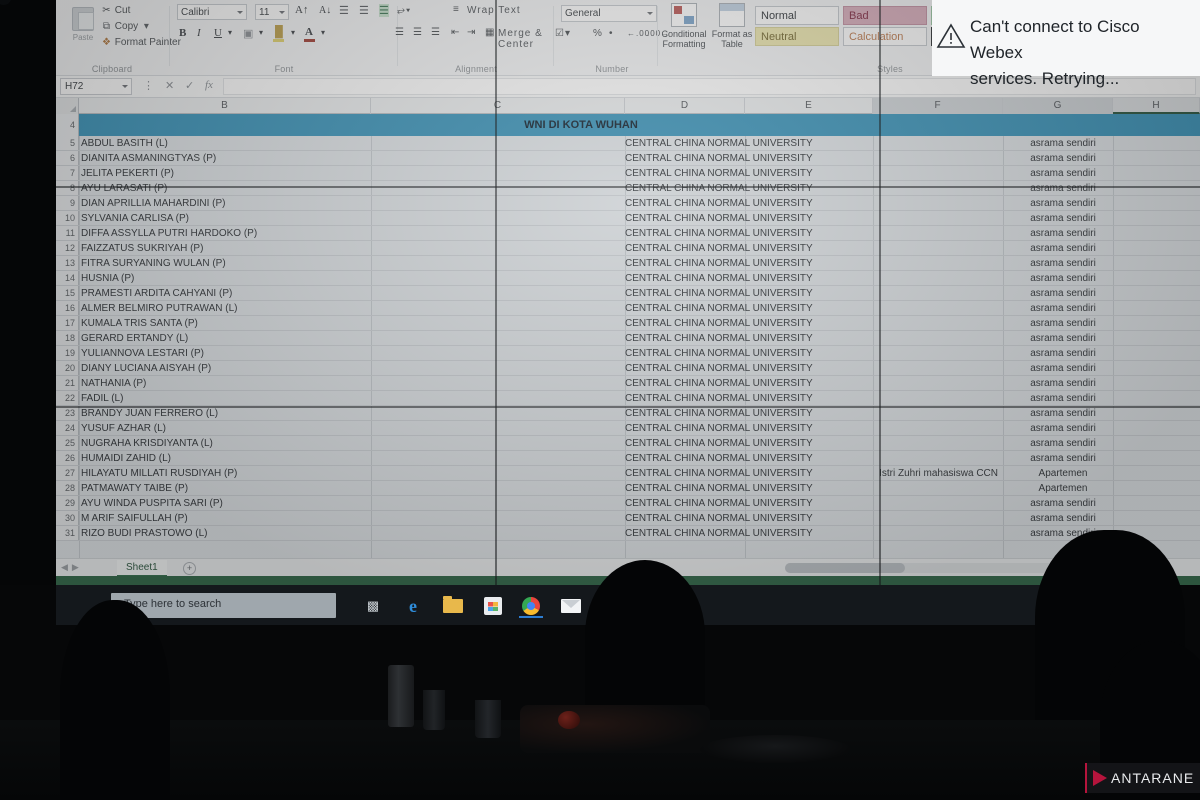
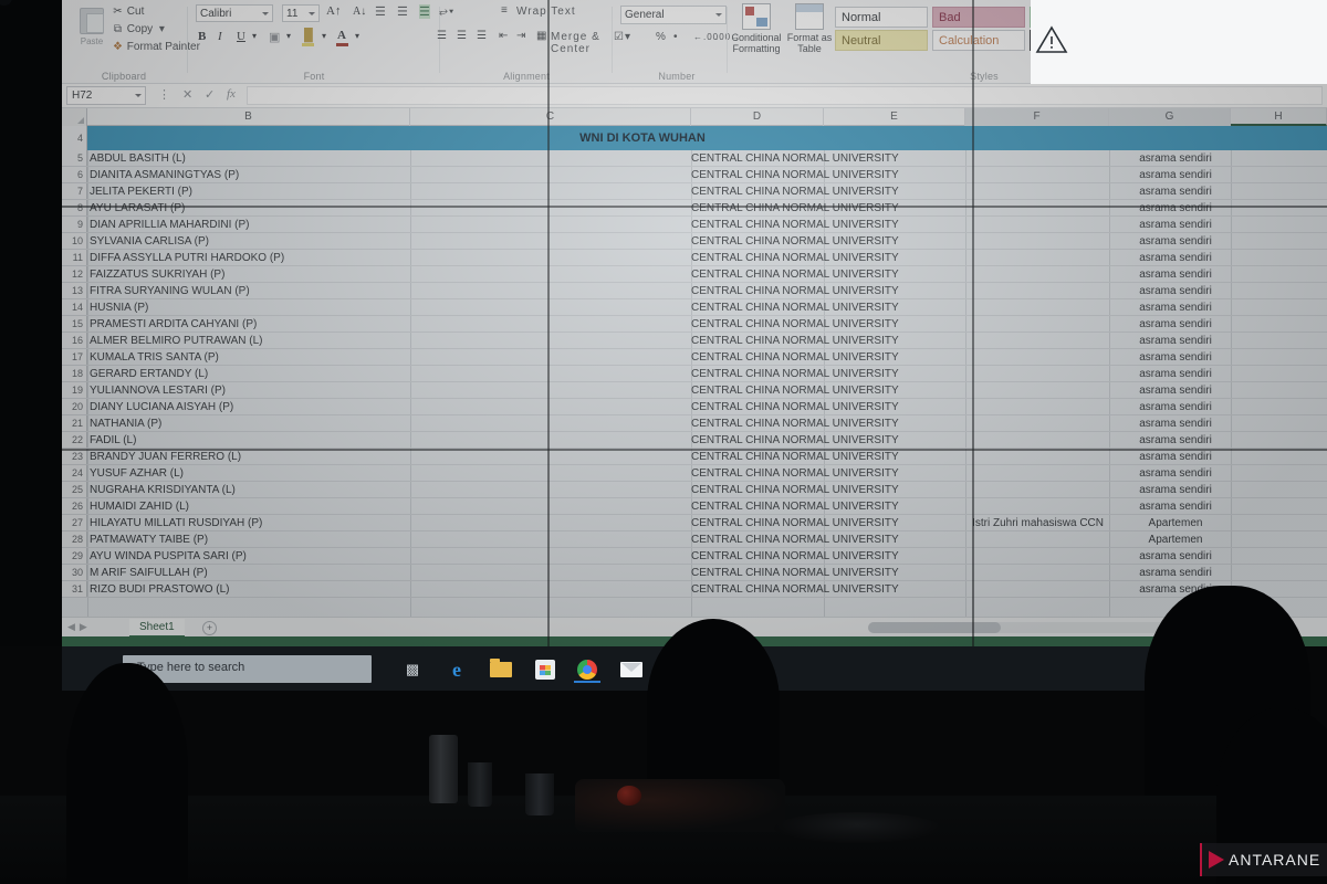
- Can't connect to Cisco Webex
- services. Retrying...
  pe here to search
  ▩
  e
  ANTARANE
